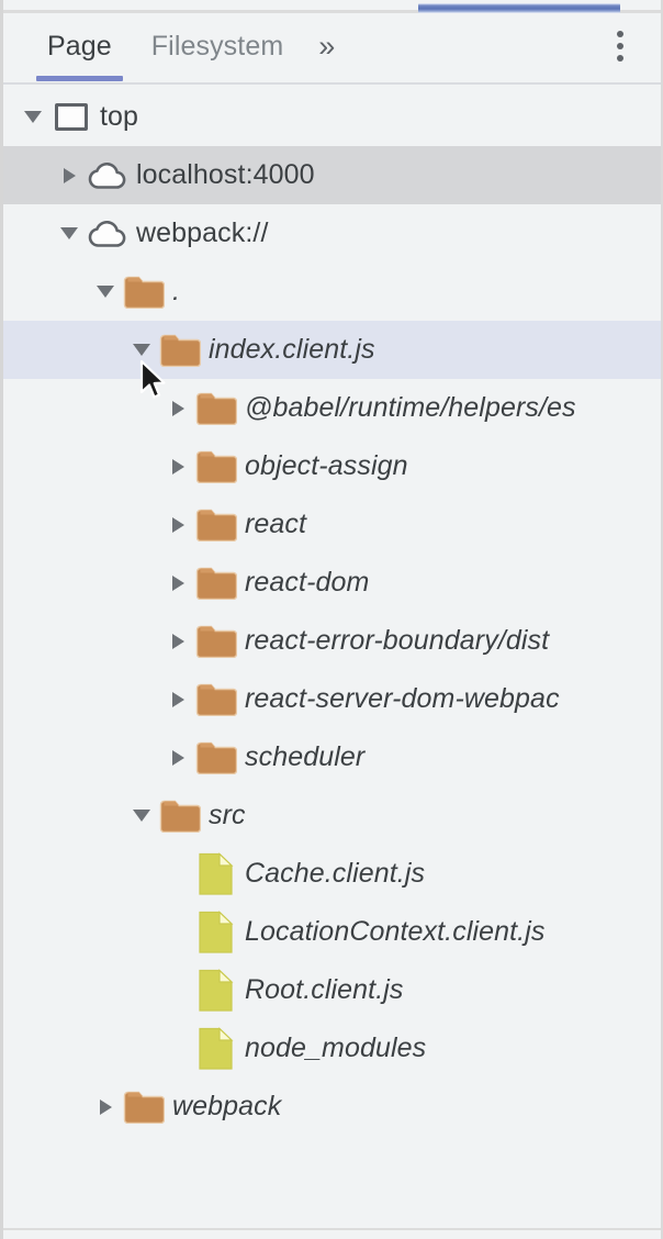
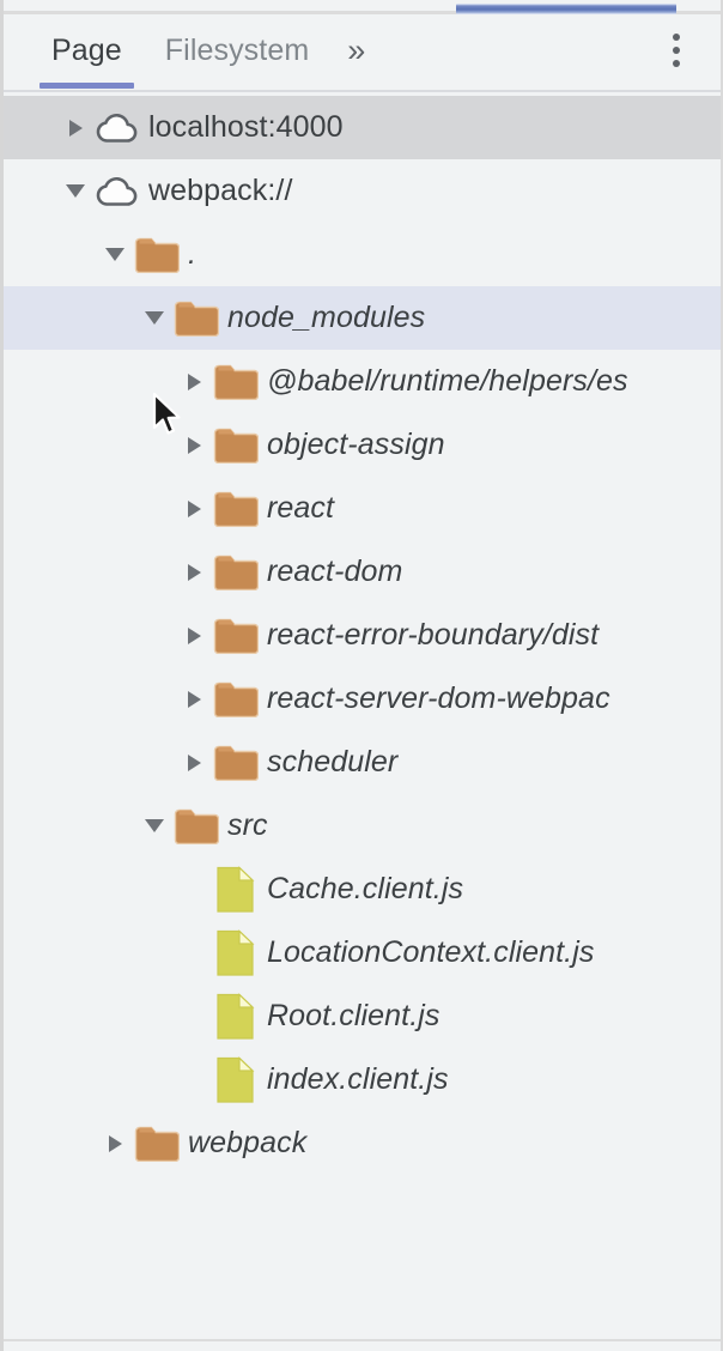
  Page
  Filesystem
  »
- top
  localhost:4000
  webpack://
  .
- index.client.js
+ node_modules
  @babel/runtime/helpers/es
  object-assign
  react
  react-dom
  react-error-boundary/dist
  react-server-dom-webpac
  scheduler
  src
  Cache.client.js
  LocationContext.client.js
  Root.client.js
- node_modules
+ index.client.js
  webpack
